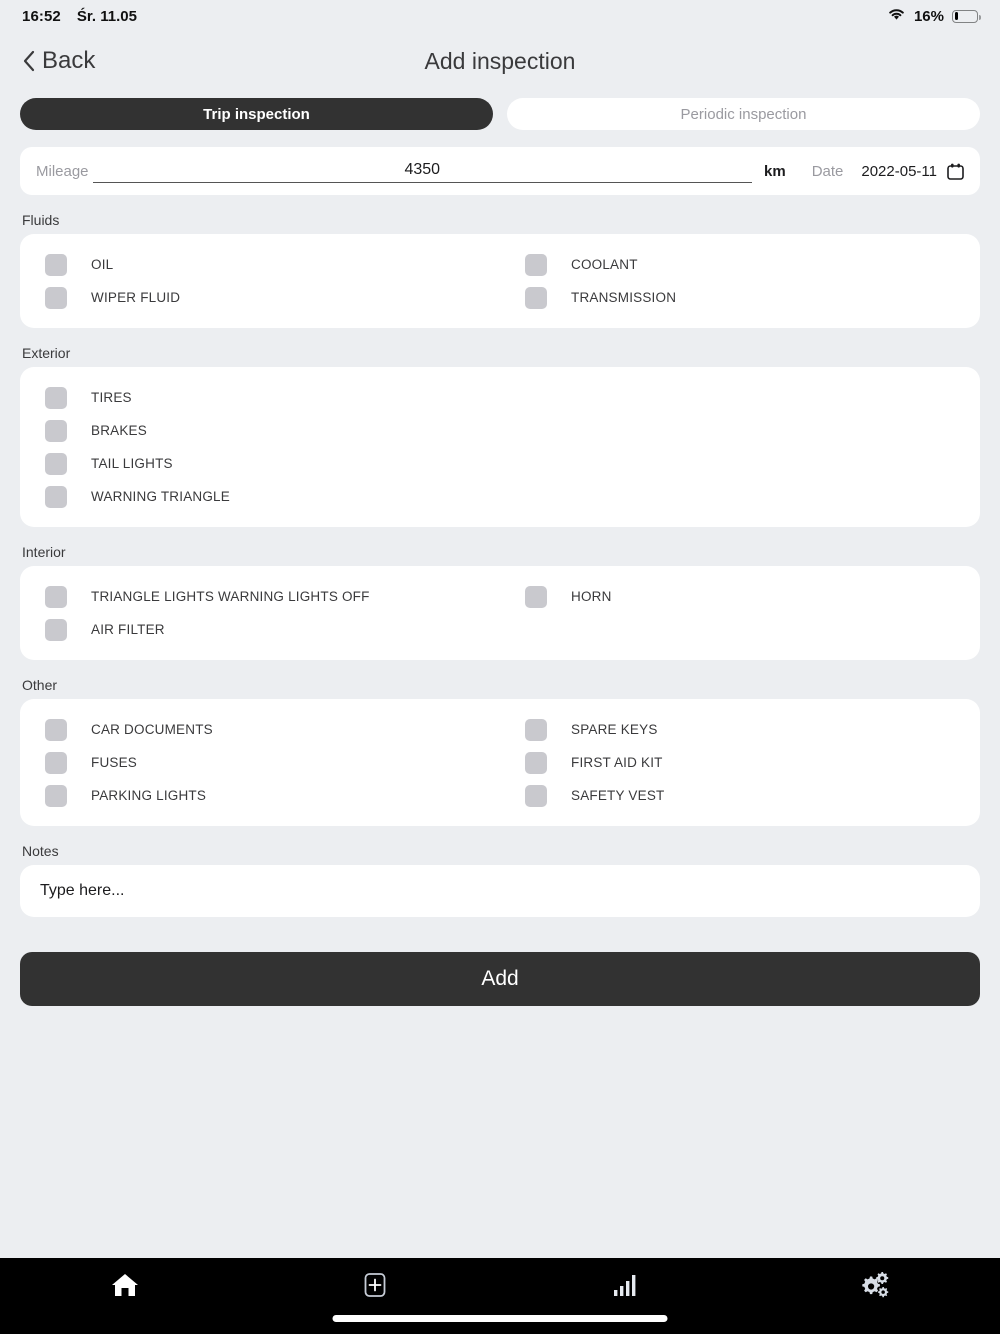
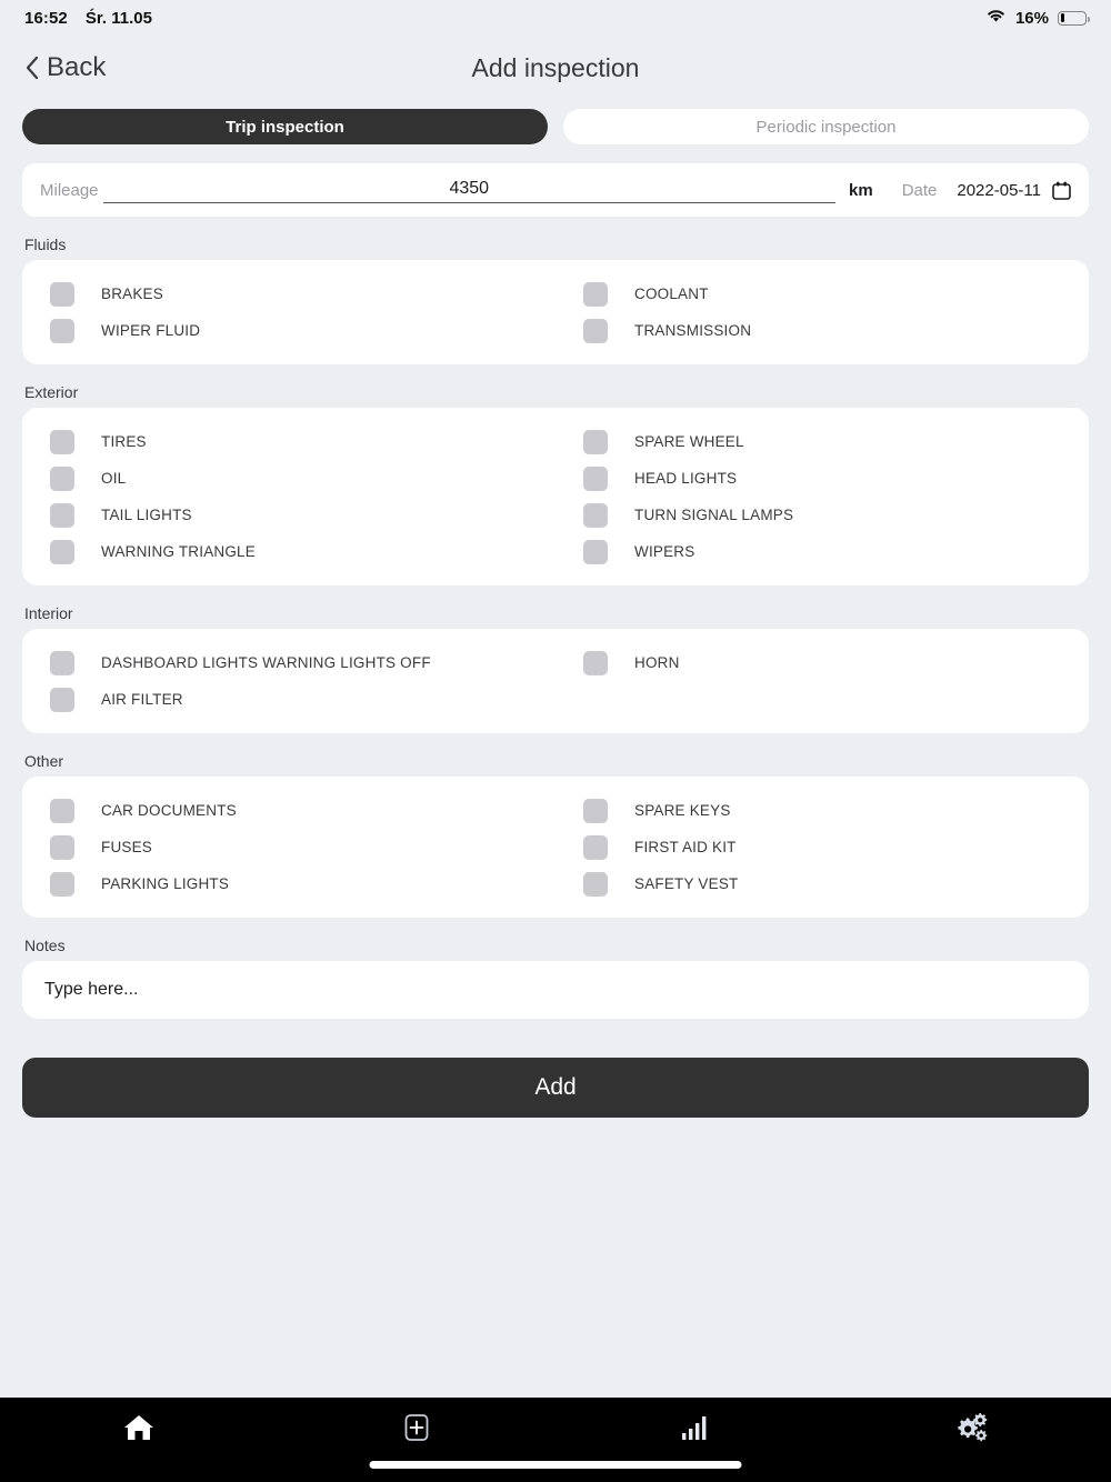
  16:52
  Śr. 11.05
  16%
  Back
  Add inspection
  Trip inspection
  Periodic inspection
  Mileage
  4350
  km
  Date
  2022-05-11
  Fluids
- OIL
+ BRAKES
  WIPER FLUID
  COOLANT
  TRANSMISSION
  Exterior
  TIRES
- BRAKES
+ OIL
  TAIL LIGHTS
  WARNING TRIANGLE
+ SPARE WHEEL
+ HEAD LIGHTS
+ TURN SIGNAL LAMPS
+ WIPERS
  Interior
- TRIANGLE LIGHTS WARNING LIGHTS OFF
+ DASHBOARD LIGHTS WARNING LIGHTS OFF
  AIR FILTER
  HORN
  Other
  CAR DOCUMENTS
  FUSES
  PARKING LIGHTS
  SPARE KEYS
  FIRST AID KIT
  SAFETY VEST
  Notes
  Type here...
  Add
